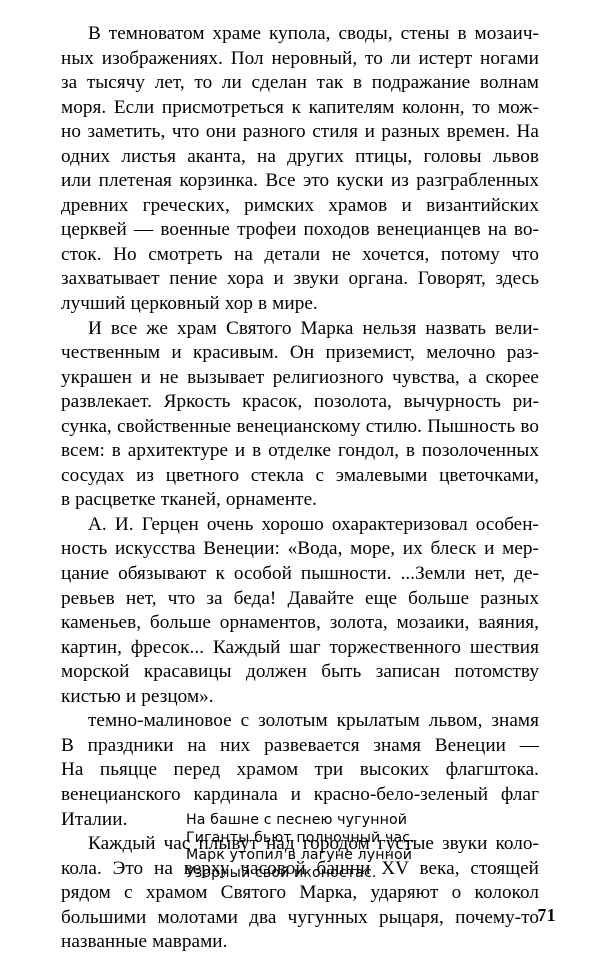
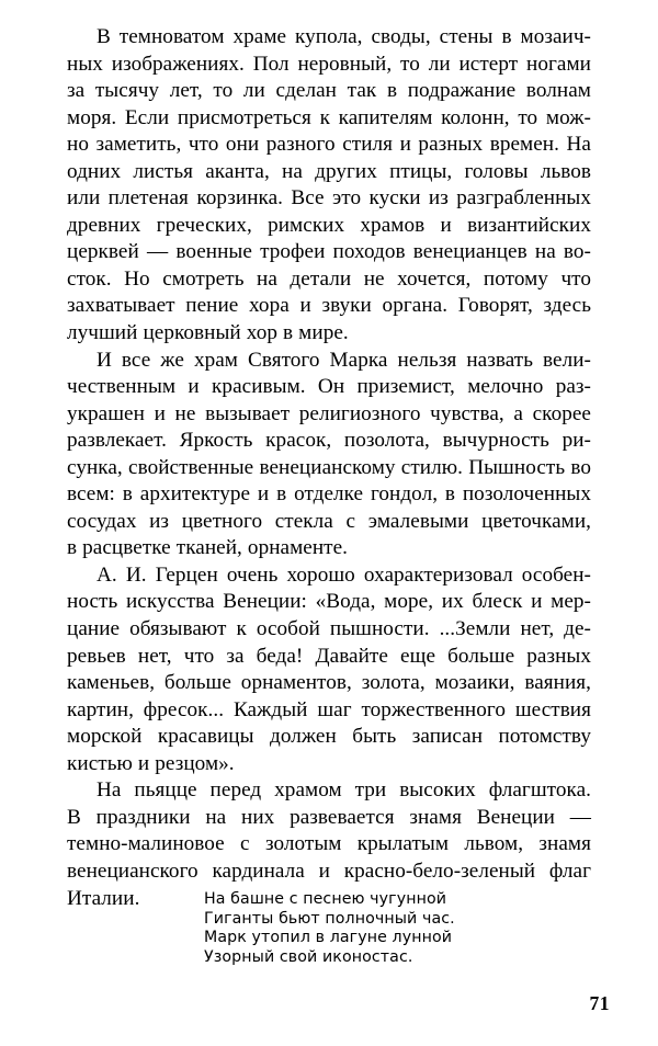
  В темноватом храме купола, своды, стены в мозаич-
  ных изображениях. Пол неровный, то ли истерт ногами
  за тысячу лет, то ли сделан так в подражание волнам
  моря. Если присмотреться к капителям колонн, то мож-
  но заметить, что они разного стиля и разных времен. На
  одних листья аканта, на других птицы, головы львов
  или плетеная корзинка. Все это куски из разграбленных
  древних греческих, римских храмов и византийских
  церквей — военные трофеи походов венецианцев на во-
  сток. Но смотреть на детали не хочется, потому что
  захватывает пение хора и звуки органа. Говорят, здесь
  лучший церковный хор в мире.
  И все же храм Святого Марка нельзя назвать вели-
  чественным и красивым. Он приземист, мелочно раз-
  украшен и не вызывает религиозного чувства, а скорее
  развлекает. Яркость красок, позолота, вычурность ри-
  сунка, свойственные венецианскому стилю. Пышность во
  всем: в архитектуре и в отделке гондол, в позолоченных
  сосудах из цветного стекла с эмалевыми цветочками,
  в расцветке тканей, орнаменте.
  А. И. Герцен очень хорошо охарактеризовал особен-
  ность искусства Венеции: «Вода, море, их блеск и мер-
  цание обязывают к особой пышности. ...Земли нет, де-
  ревьев нет, что за беда! Давайте еще больше разных
  каменьев, больше орнаментов, золота, мозаики, ваяния,
  картин, фресок... Каждый шаг торжественного шествия
  морской красавицы должен быть записан потомству
  кистью и резцом».
- темно-малиновое с золотым крылатым львом, знамя
+ На пьяцце перед храмом три высоких флагштока.
  В праздники на них развевается знамя Венеции —
- На пьяцце перед храмом три высоких флагштока.
+ темно-малиновое с золотым крылатым львом, знамя
  венецианского кардинала и красно-бело-зеленый флаг
  Италии.
- Каждый час плывут над городом густые звуки коло-
- кола. Это на верху часовой башни XV века, стоящей
- рядом с храмом Святого Марка, ударяют о колокол
- большими молотами два чугунных рыцаря, почему-то
- названные маврами.
  На башне с песнею чугунной
  Гиганты бьют полночный час.
  Марк утопил в лагуне лунной
  Узорный свой иконостас.
  71
